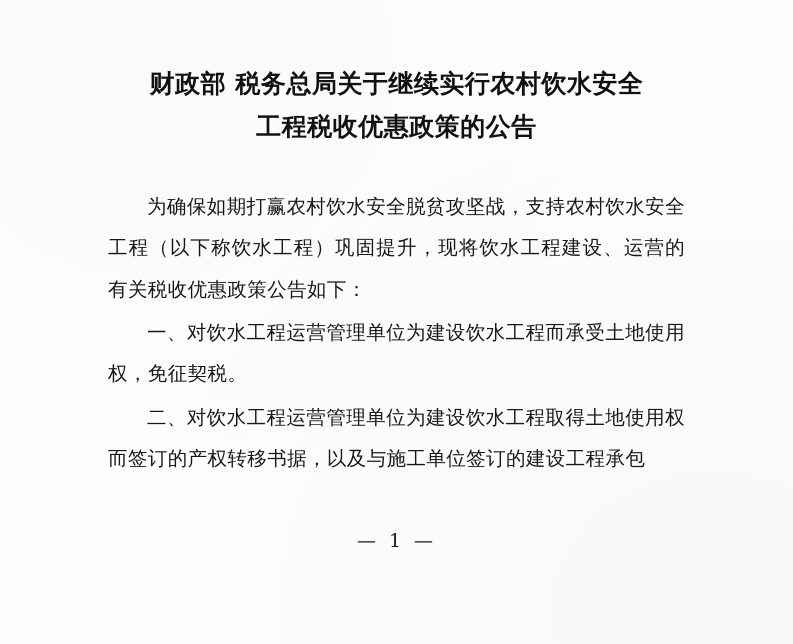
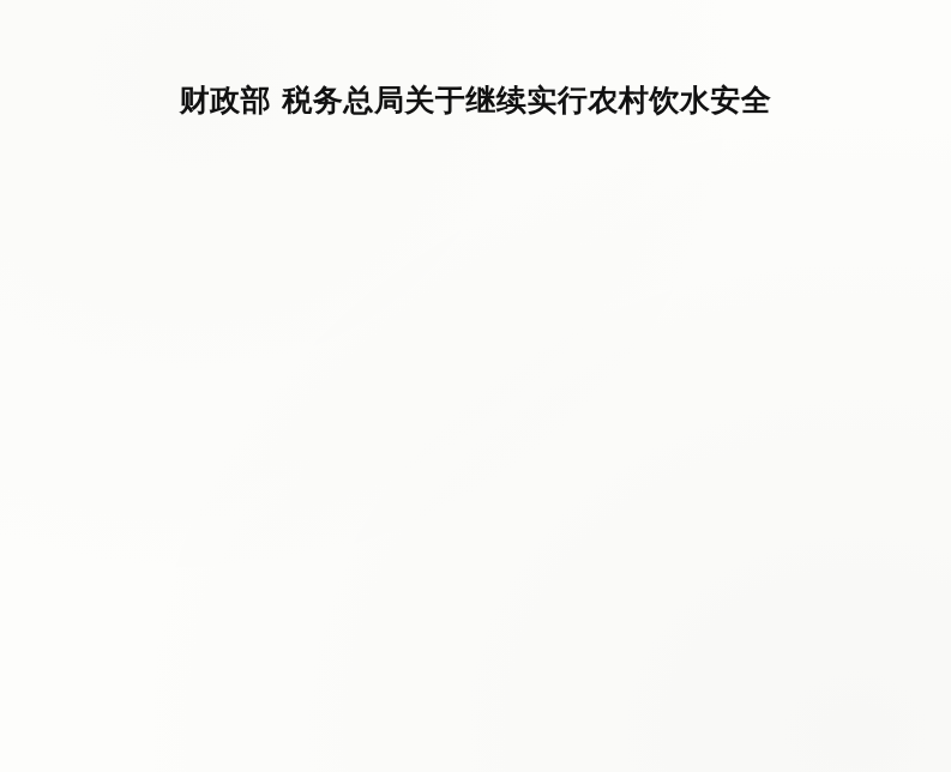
  财政部 税务总局关于继续实行农村饮水安全
- 工程税收优惠政策的公告
- 为确保如期打赢农村饮水安全脱贫攻坚战，支持农村饮水安全工程（以下称饮水工程）巩固提升，现将饮水工程建设、运营的有关税收优惠政策公告如下：
- 一、对饮水工程运营管理单位为建设饮水工程而承受土地使用权，免征契税。
- 二、对饮水工程运营管理单位为建设饮水工程取得土地使用权而签订的产权转移书据，以及与施工单位签订的建设工程承包
- — 1 —
